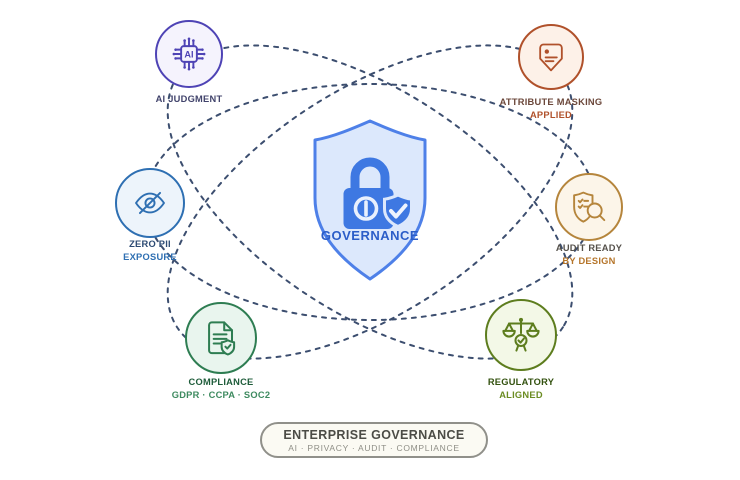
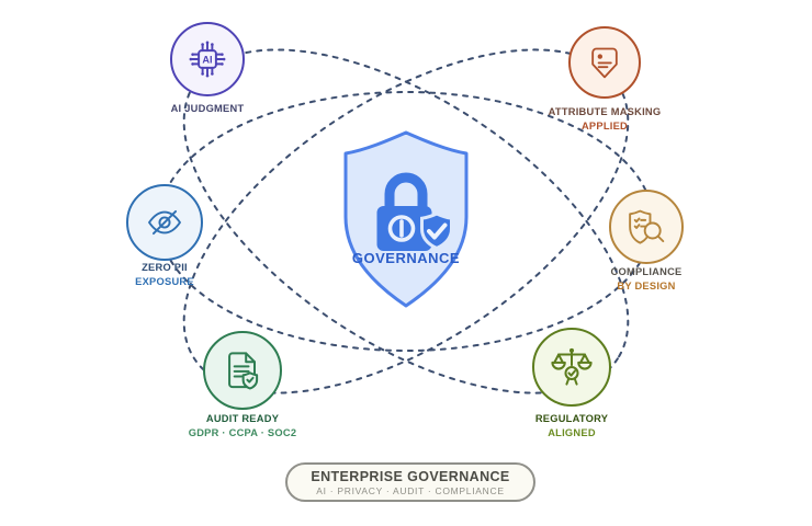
  AI
  AI JUDGMENT
  ATTRIBUTE MASKING
  APPLIED
  ZERO PII
  EXPOSURE
- AUDIT READY
+ COMPLIANCE
  BY DESIGN
- COMPLIANCE
+ AUDIT READY
  GDPR · CCPA · SOC2
  REGULATORY
  ALIGNED
  GOVERNANCE
  ENTERPRISE GOVERNANCE
  AI · PRIVACY · AUDIT · COMPLIANCE
